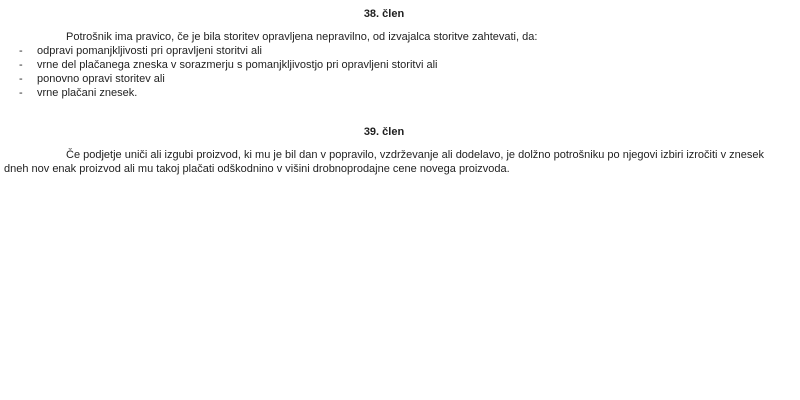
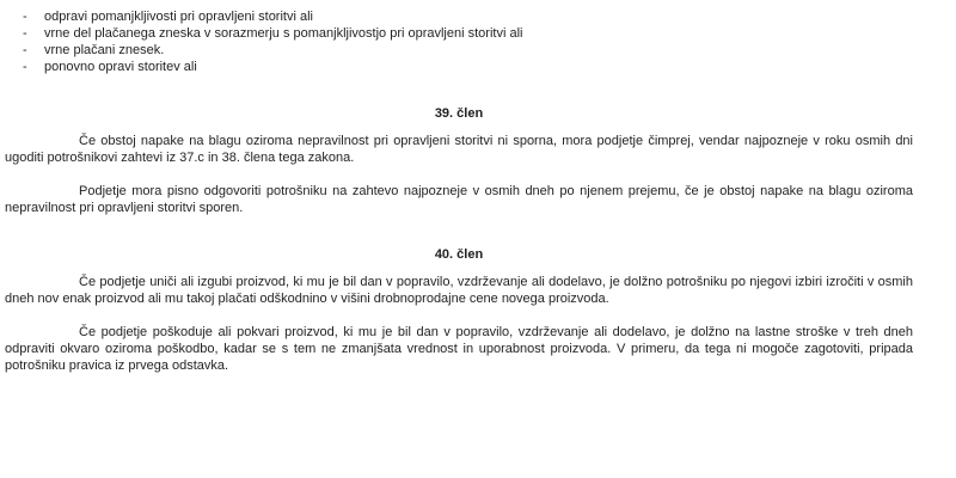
- 38. člen
- Potrošnik ima pravico, če je bila storitev opravljena nepravilno, od izvajalca storitve zahtevati, da:
  -
  odpravi pomanjkljivosti pri opravljeni storitvi ali
  -
  vrne del plačanega zneska v sorazmerju s pomanjkljivostjo pri opravljeni storitvi ali
  -
- ponovno opravi storitev ali
+ vrne plačani znesek.
  -
- vrne plačani znesek.
+ ponovno opravi storitev ali
  39. člen
+ Če obstoj napake na blagu oziroma nepravilnost pri opravljeni storitvi ni sporna, mora podjetje čimprej, vendar najpozneje v roku osmih dni ugoditi potrošnikovi zahtevi iz 37.c in 38. člena tega zakona.
+ Podjetje mora pisno odgovoriti potrošniku na zahtevo najpozneje v osmih dneh po njenem prejemu, če je obstoj napake na blagu oziroma nepravilnost pri opravljeni storitvi sporen.
+ 40. člen
- Če podjetje uniči ali izgubi proizvod, ki mu je bil dan v popravilo, vzdrževanje ali dodelavo, je dolžno potrošniku po njegovi izbiri izročiti v znesek dneh nov enak proizvod ali mu takoj plačati odškodnino v višini drobnoprodajne cene novega proizvoda.
+ Če podjetje uniči ali izgubi proizvod, ki mu je bil dan v popravilo, vzdrževanje ali dodelavo, je dolžno potrošniku po njegovi izbiri izročiti v osmih dneh nov enak proizvod ali mu takoj plačati odškodnino v višini drobnoprodajne cene novega proizvoda.
+ Če podjetje poškoduje ali pokvari proizvod, ki mu je bil dan v popravilo, vzdrževanje ali dodelavo, je dolžno na lastne stroške v treh dneh odpraviti okvaro oziroma poškodbo, kadar se s tem ne zmanjšata vrednost in uporabnost proizvoda. V primeru, da tega ni mogoče zagotoviti, pripada potrošniku pravica iz prvega odstavka.
